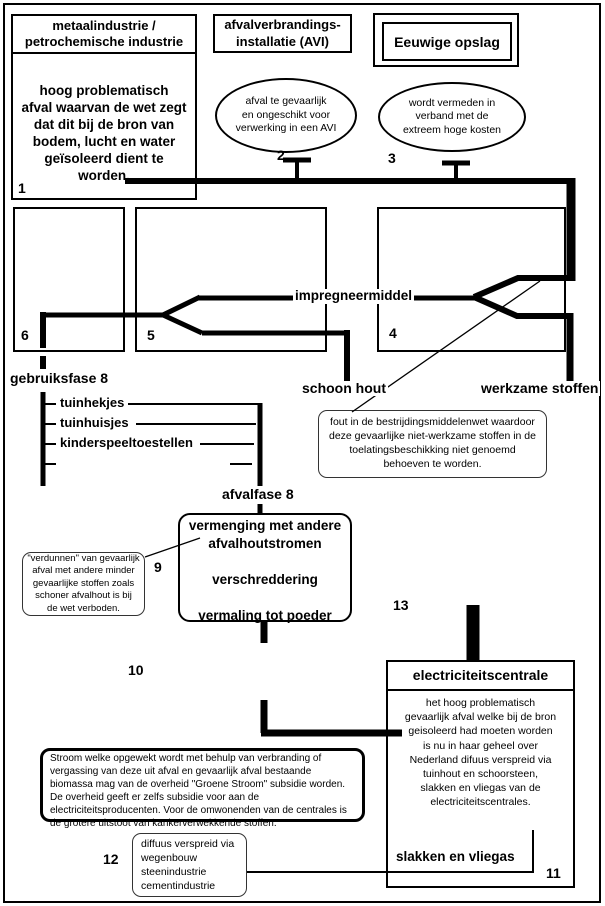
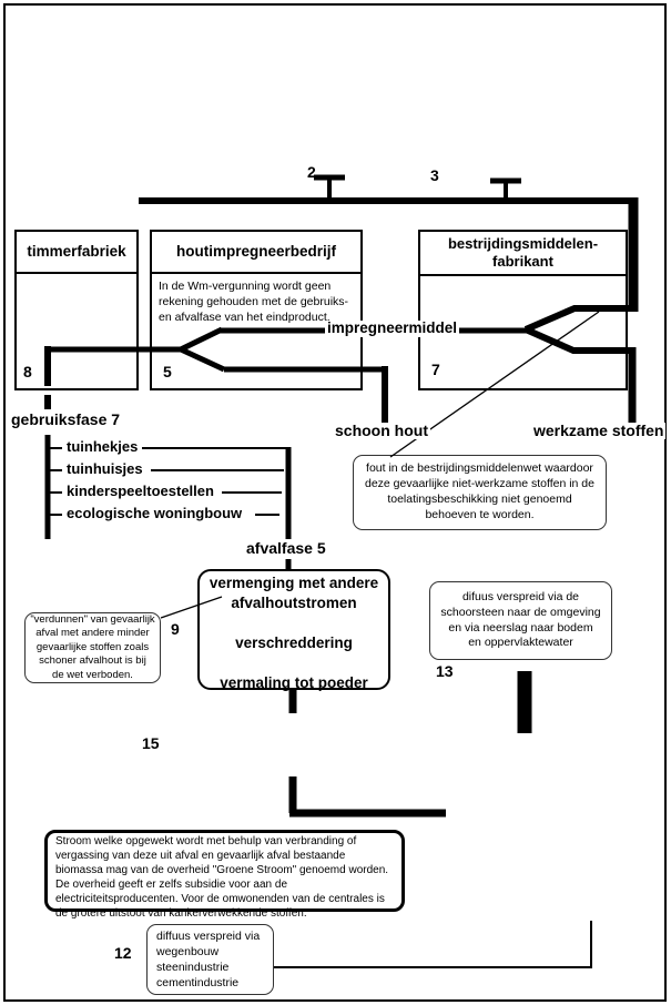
- metaalindustrie /
- petrochemische industrie
- hoog problematisch
- afval waarvan de wet zegt
- dat dit bij de bron van
- bodem, lucht en water
- geïsoleerd dient te
- worden.
- 1
- afvalverbrandings-
- installatie (AVI)
- Eeuwige opslag
- afval te gevaarlijk
- en ongeschikt voor
- verwerking in een AVI
  2
- wordt vermeden in
- verband met de
- extreem hoge kosten
  3
+ timmerfabriek
- 6
+ 8
+ houtimpregneerbedrijf
+ In de Wm-vergunning wordt geen rekening gehouden met de gebruiks- en afvalfase van het eindproduct.
  5
+ bestrijdingsmiddelen-
+ fabrikant
- 4
+ 7
  impregneermiddel
  schoon hout
  werkzame stoffen
  fout in de bestrijdingsmiddelenwet waardoor
  deze gevaarlijke niet-werkzame stoffen in de
  toelatingsbeschikking niet genoemd
  behoeven te worden.
- gebruiksfase 8
+ gebruiksfase 7
  tuinhekjes
  tuinhuisjes
  kinderspeeltoestellen
+ ecologische woningbouw
- afvalfase 8
+ afvalfase 5
  vermenging met andere
  afvalhoutstromen
  verschreddering
  vermaling tot poeder
  9
  "verdunnen" van gevaarlijk
  afval met andere minder
  gevaarlijke stoffen zoals
  schoner afvalhout is bij
  de wet verboden.
- 10
+ 15
+ difuus verspreid via de
+ schoorsteen naar de omgeving
+ en via neerslag naar bodem
+ en oppervlaktewater
  13
- electriciteitscentrale
- het hoog problematisch
- gevaarlijk afval welke bij de bron
- geisoleerd had moeten worden
- is nu in haar geheel over
- Nederland difuus verspreid via
- tuinhout en schoorsteen,
- slakken en vliegas van de
- electriciteitscentrales.
- slakken en vliegas
- 11
- Stroom welke opgewekt wordt met behulp van verbranding of vergassing van deze uit afval en gevaarlijk afval bestaande biomassa mag van de overheid "Groene Stroom" subsidie worden. De overheid geeft er zelfs subsidie voor aan de electriciteitsproducenten. Voor de omwonenden van de centrales is de grotere uitstoot van kankerverwekkende stoffen.
+ Stroom welke opgewekt wordt met behulp van verbranding of vergassing van deze uit afval en gevaarlijk afval bestaande biomassa mag van de overheid "Groene Stroom" genoemd worden. De overheid geeft er zelfs subsidie voor aan de electriciteitsproducenten. Voor de omwonenden van de centrales is de grotere uitstoot van kankerverwekkende stoffen.
  diffuus verspreid via
  wegenbouw
  steenindustrie
  cementindustrie
  12
